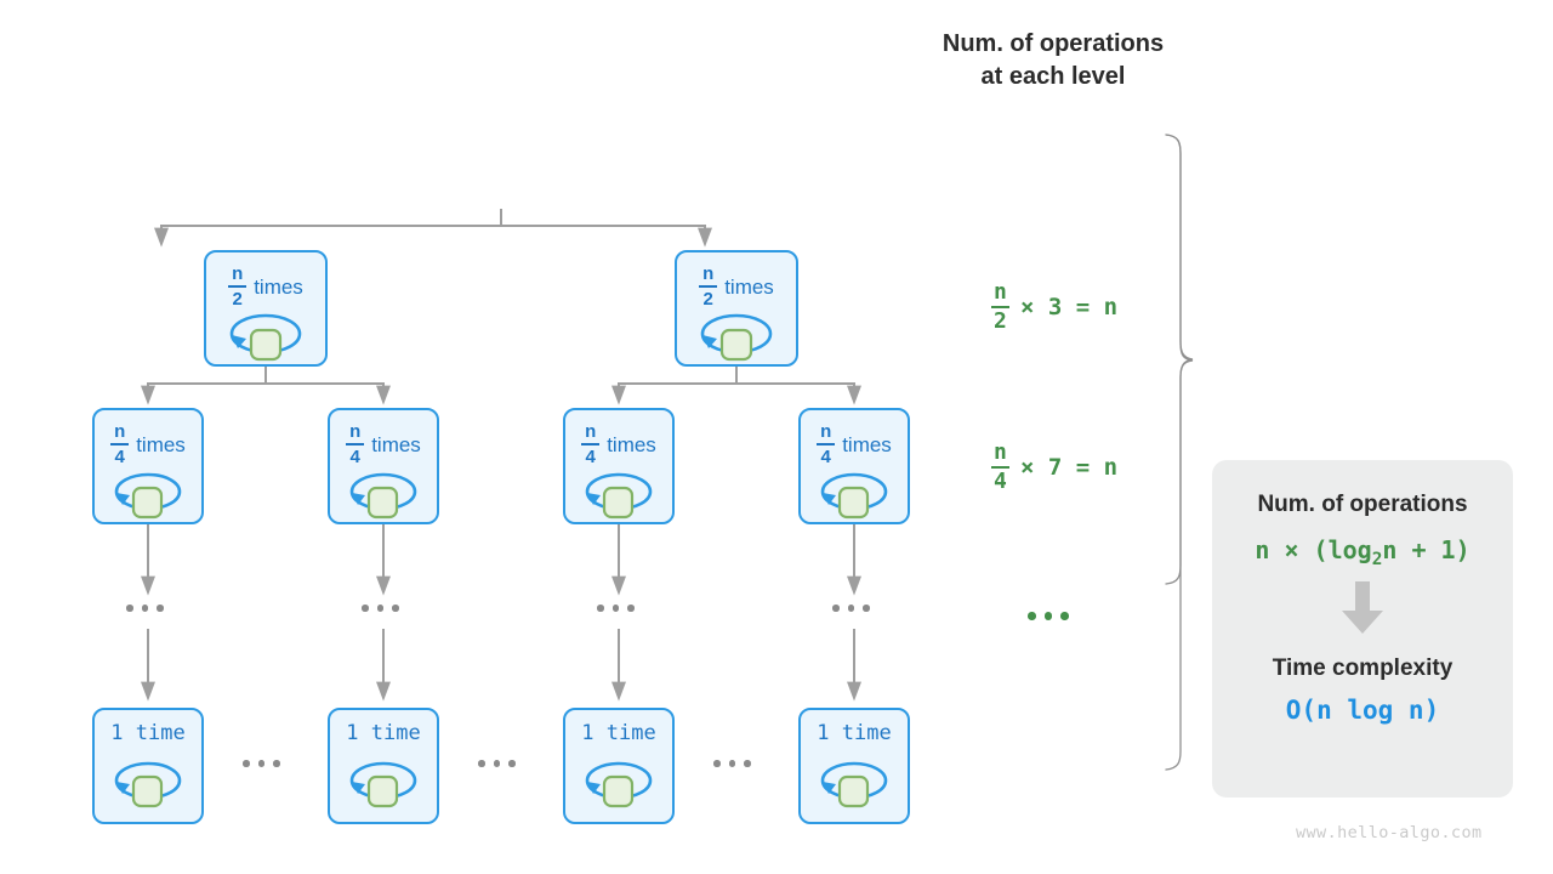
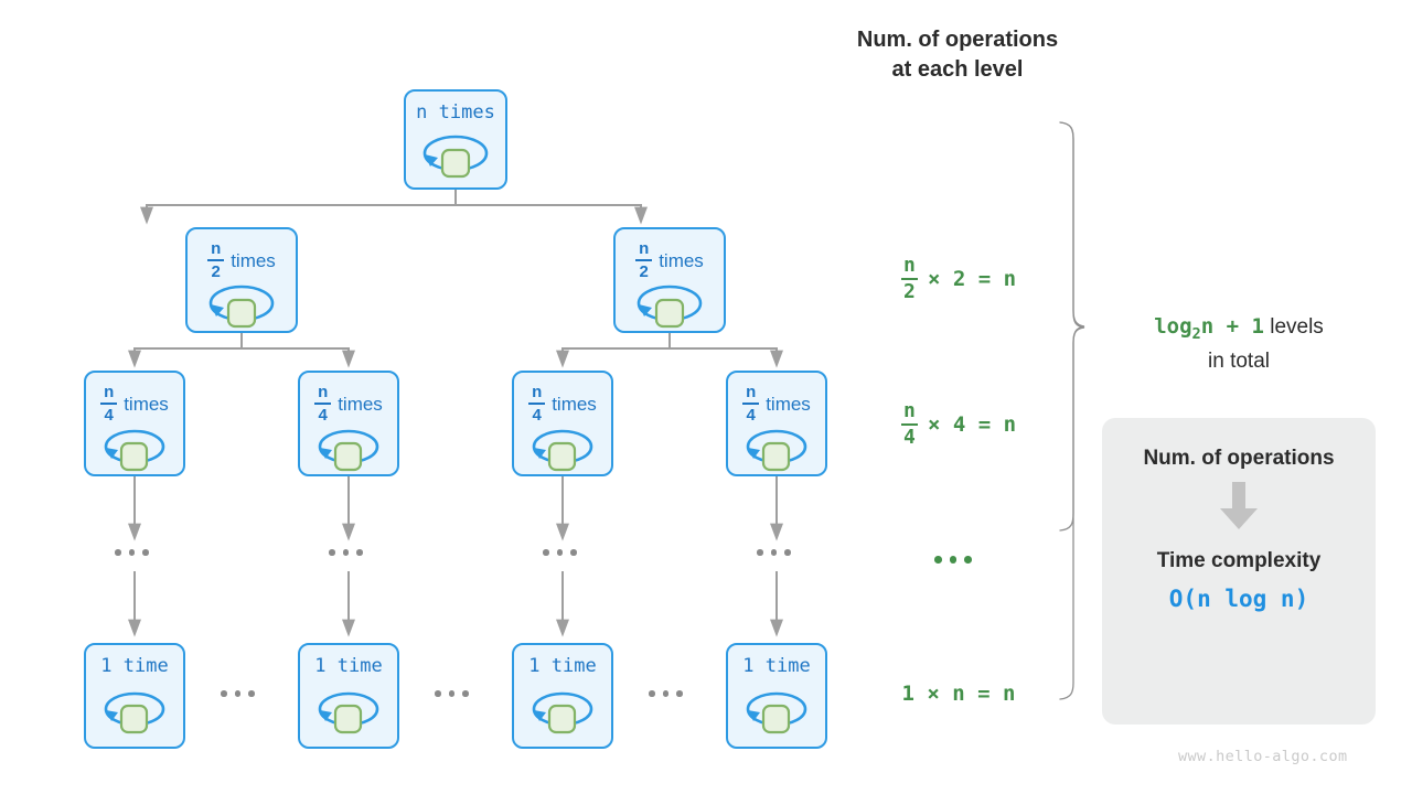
+ n times
  n
  2
  times
  n
  2
  times
  n
  4
  times
  n
  4
  times
  n
  4
  times
  n
  4
  times
  1 time
  1 time
  1 time
  1 time
  Num. of operations
  at each level
  n
  2
- × 3 = n
+ × 2 = n
  n
  4
- × 7 = n
+ × 4 = n
+ 1 × n = n
+ log2n + 1 levels
+ in total
  Num. of operations
- n × (log2n + 1)
  Time complexity
  O(n log n)
  www.hello-algo.com
